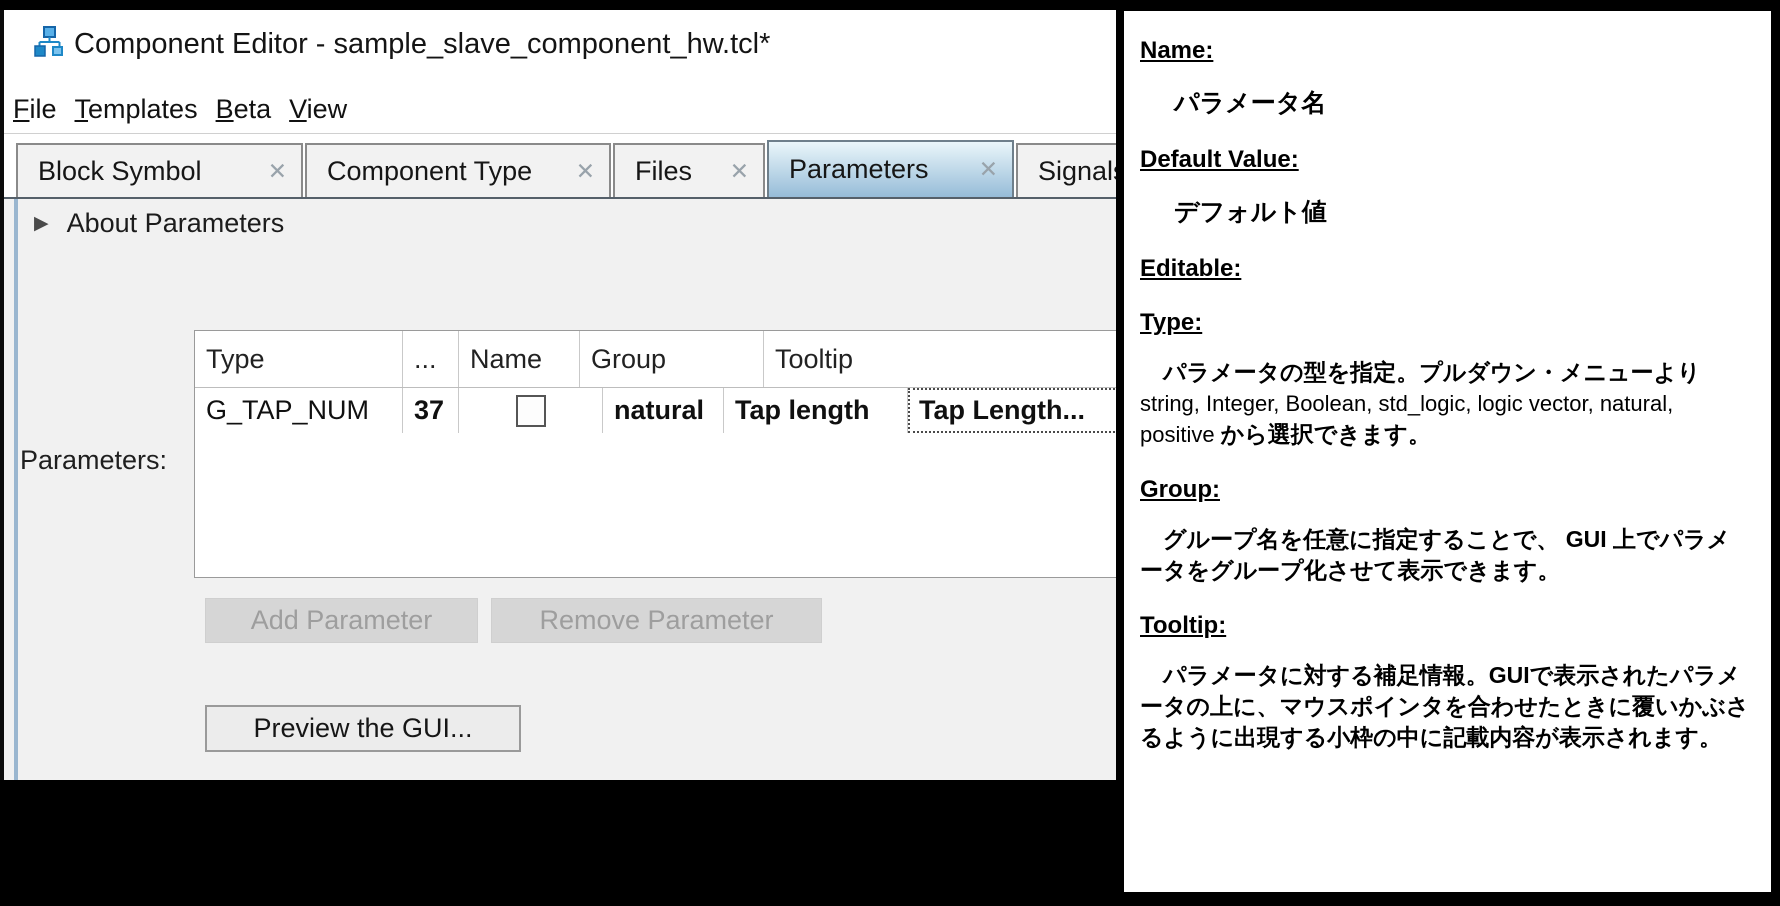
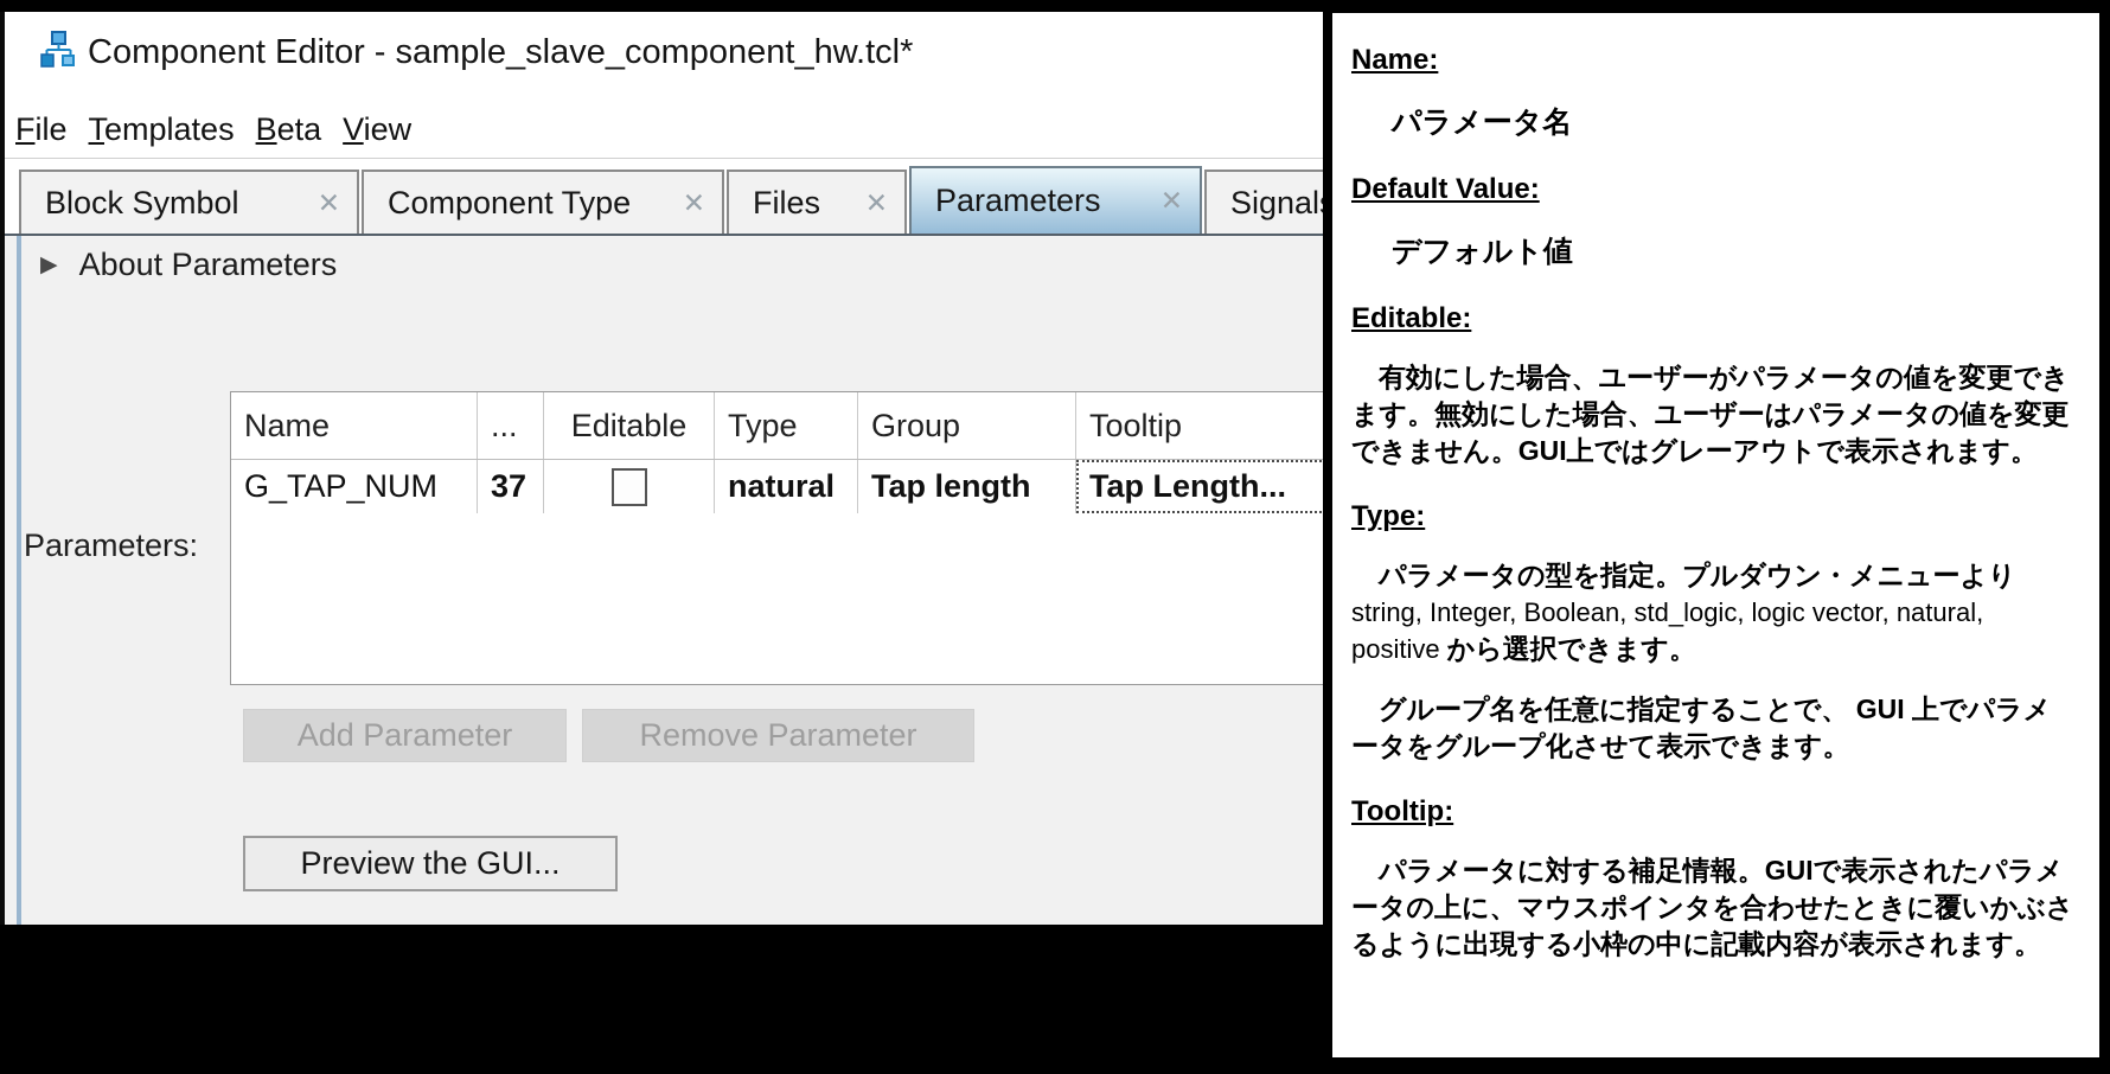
  Component Editor - sample_slave_component_hw.tcl*
  File
  Templates
  Beta
  View
  Block Symbol
  ✕
  Component Type
  ✕
  Files
  ✕
  Parameters
  ✕
  Signal
  ▶
  About Parameters
  Parameters:
- Type
+ Name
  ...
+ Editable
- Name
+ Type
  Group
  Tooltip
  G_TAP_NUM
  37
  natural
  Tap length
  Tap Length...
  Add Parameter
  Remove Parameter
  Preview the GUI...
  Name:
  パラメータ名
  Default Value:
  デフォルト値
  Editable:
+ 有効にした場合、ユーザーがパラメータの値を変更できます。無効にした場合、ユーザーはパラメータの値を変更できません。GUI上ではグレーアウトで表示されます。
  Type:
  パラメータの型を指定。プルダウン・メニューより string, Integer, Boolean, std_logic, logic vector, natural, positive から選択できます。
- Group:
  グループ名を任意に指定することで、 GUI 上でパラメータをグループ化させて表示できます。
  Tooltip:
  パラメータに対する補足情報。GUIで表示されたパラメータの上に、マウスポインタを合わせたときに覆いかぶさるように出現する小枠の中に記載内容が表示されます。
